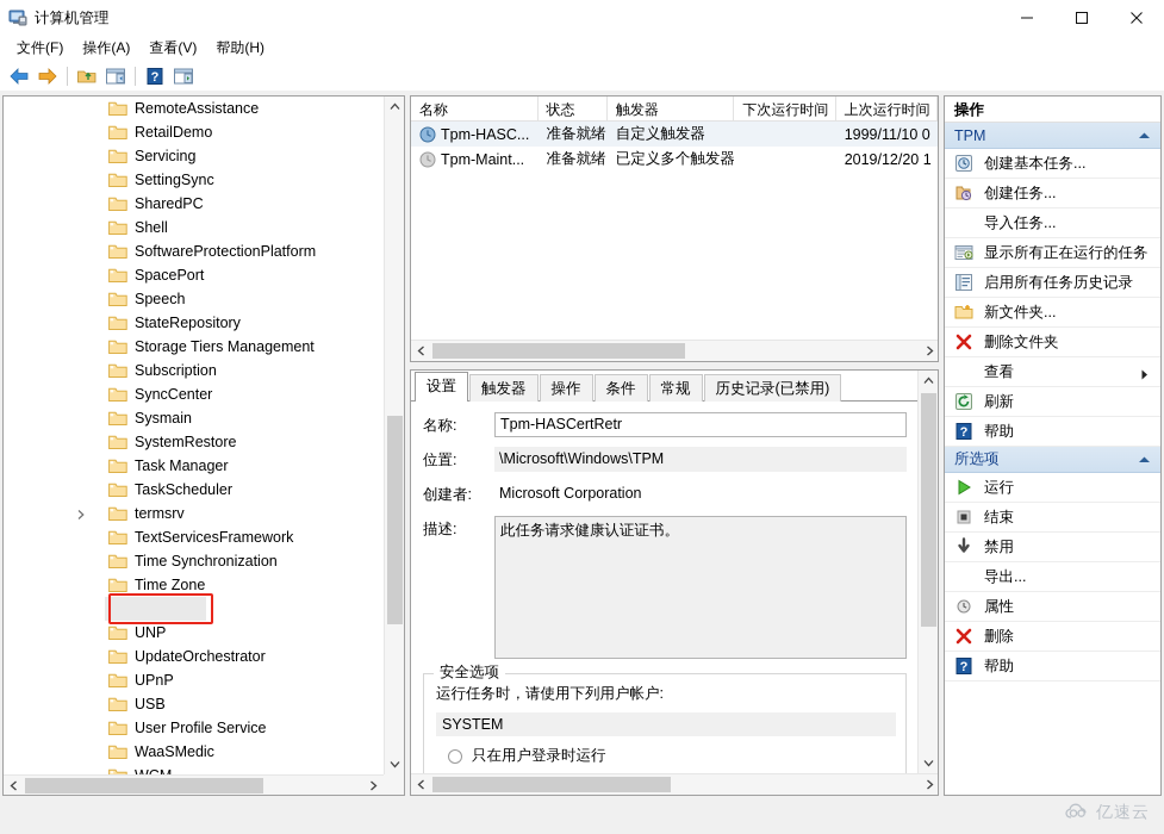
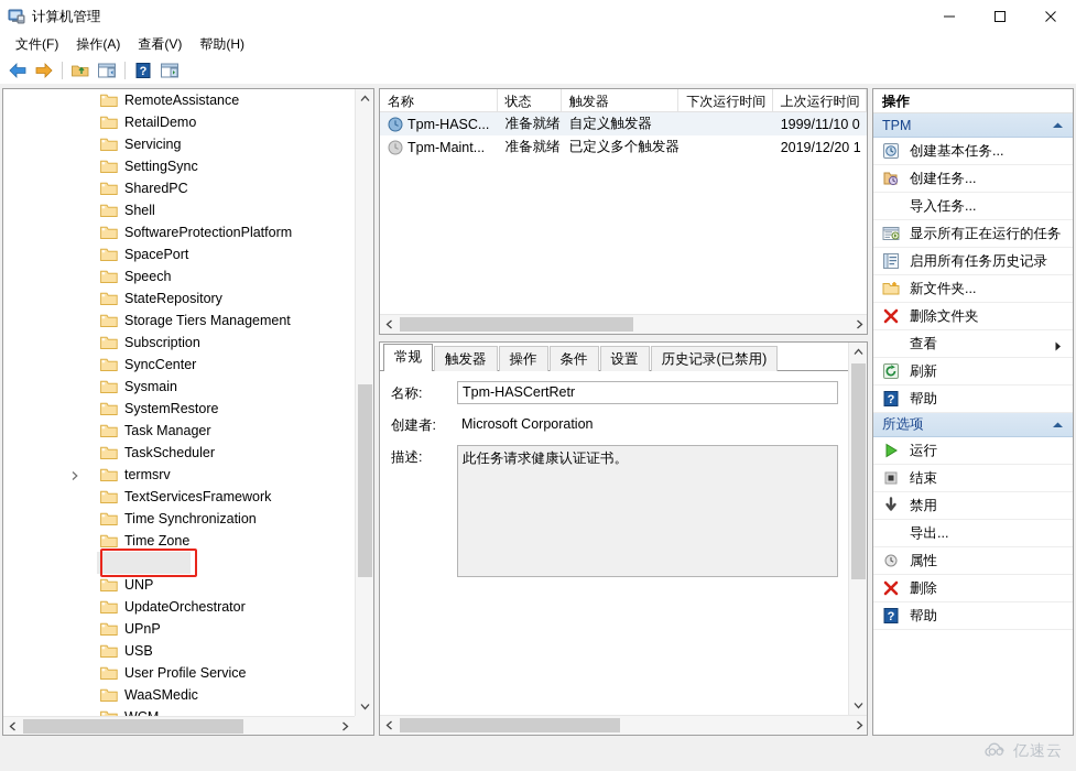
  计算机管理
  文件(F)
  操作(A)
  查看(V)
  帮助(H)
  ?
  RemoteAssistance
  RetailDemo
  Servicing
  SettingSync
  SharedPC
  Shell
  SoftwareProtectionPlatform
  SpacePort
  Speech
  StateRepository
  Storage Tiers Management
  Subscription
  SyncCenter
  Sysmain
  SystemRestore
  Task Manager
  TaskScheduler
  termsrv
  TextServicesFramework
  Time Synchronization
  Time Zone
  UNP
  UpdateOrchestrator
  UPnP
  USB
  User Profile Service
  WaaSMedic
  名称
  状态
  触发器
  下次运行时间
  上次运行时间
  Tpm-HASC...
  准备就绪
  自定义触发器
  1999/11/10 0
  Tpm-Maint...
  准备就绪
  已定义多个触发器
  2019/12/20 1
- 设置
+ 常规
  触发器
  操作
  条件
- 常规
+ 设置
  历史记录(已禁用)
  名称:
  Tpm-HASCertRetr
- 位置:
- \Microsoft\Windows\TPM
  创建者:
  Microsoft Corporation
  描述:
  此任务请求健康认证证书。
- 安全选项
- 运行任务时，请使用下列用户帐户:
- SYSTEM
- 只在用户登录时运行
  操作
  TPM
  创建基本任务...
  创建任务...
  导入任务...
  显示所有正在运行的任务
  启用所有任务历史记录
  新文件夹...
  删除文件夹
  查看
  刷新
  ?
  帮助
  所选项
  运行
  结束
  禁用
  导出...
  属性
  删除
  ?
  帮助
  亿速云
